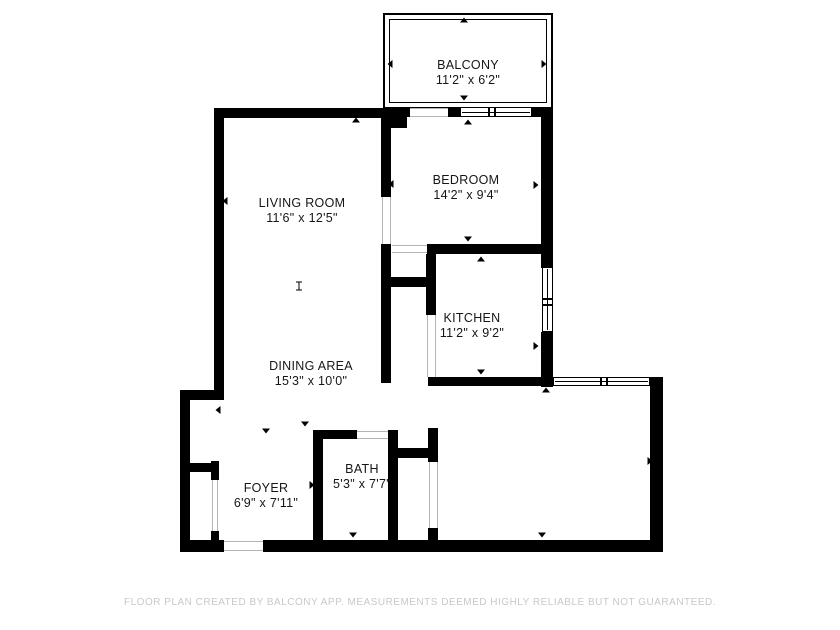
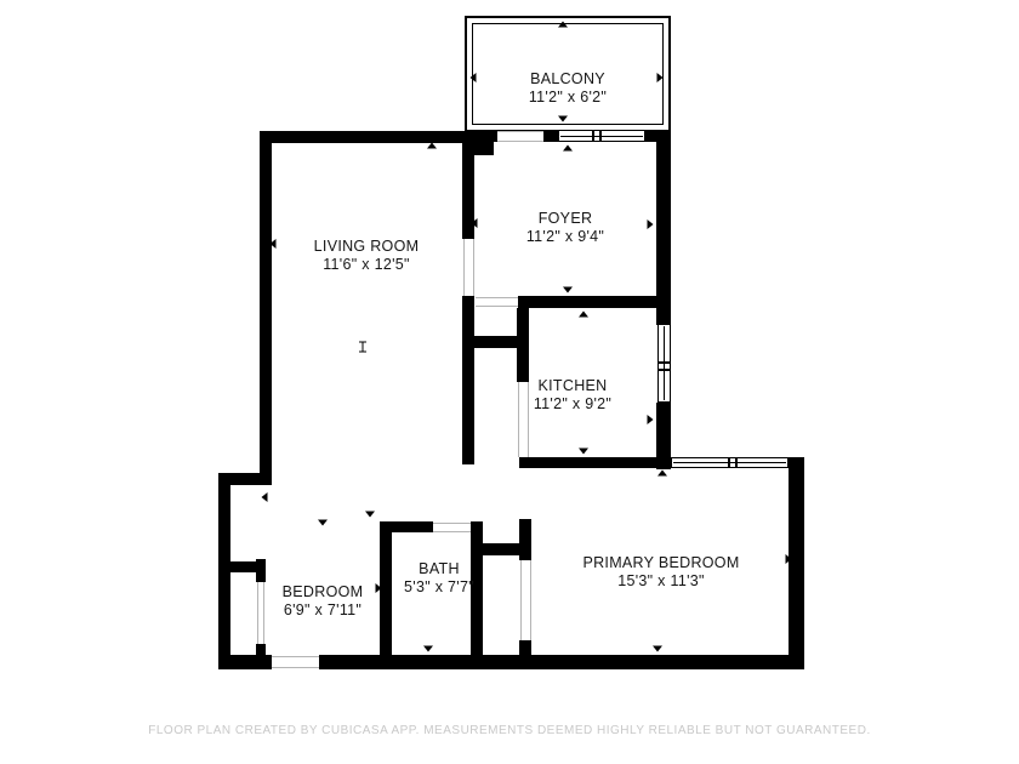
  BALCONY
  11'2" x 6'2"
- BEDROOM
+ FOYER
- 14'2" x 9'4"
+ 11'2" x 9'4"
  LIVING ROOM
  11'6" x 12'5"
  KITCHEN
  11'2" x 9'2"
- DINING AREA
- 15'3" x 10'0"
- FOYER
+ BEDROOM
  6'9" x 7'11"
  BATH
  5'3" x 7'7"
+ PRIMARY BEDROOM
+ 15'3" x 11'3"
- FLOOR PLAN CREATED BY BALCONY APP. MEASUREMENTS DEEMED HIGHLY RELIABLE BUT NOT GUARANTEED.
+ FLOOR PLAN CREATED BY CUBICASA APP. MEASUREMENTS DEEMED HIGHLY RELIABLE BUT NOT GUARANTEED.
